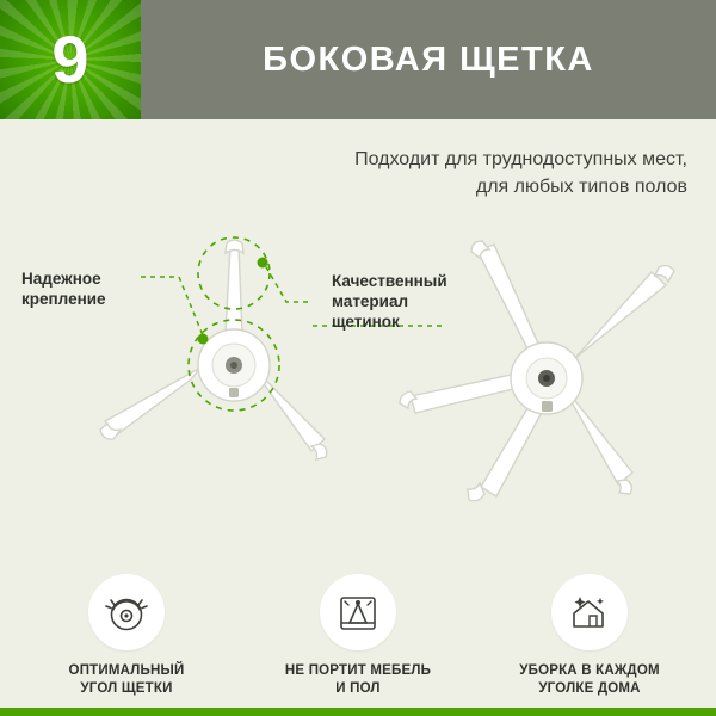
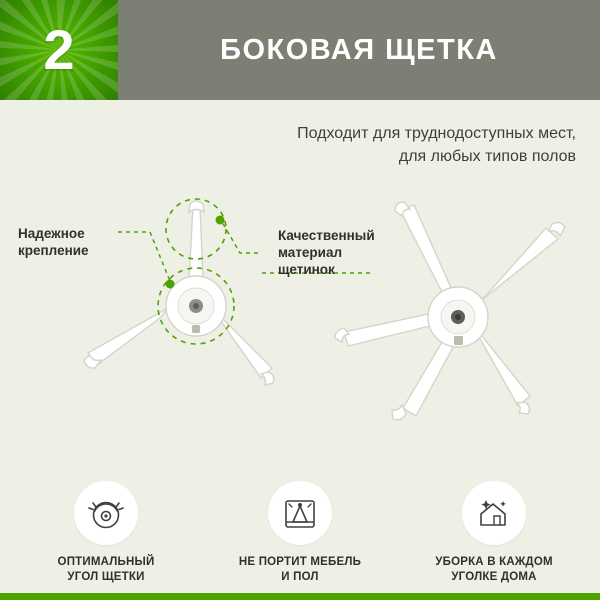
- 9
+ 2
  БОКОВАЯ ЩЕТКА
  Подходит для труднодоступных мест,
  для любых типов полов
  Надежное
  крепление
  Качественный
  материал
  щетинок
  ОПТИМАЛЬНЫЙ
  УГОЛ ЩЕТКИ
  НЕ ПОРТИТ МЕБЕЛЬ
  И ПОЛ
  УБОРКА В КАЖДОМ
  УГОЛКЕ ДОМА
